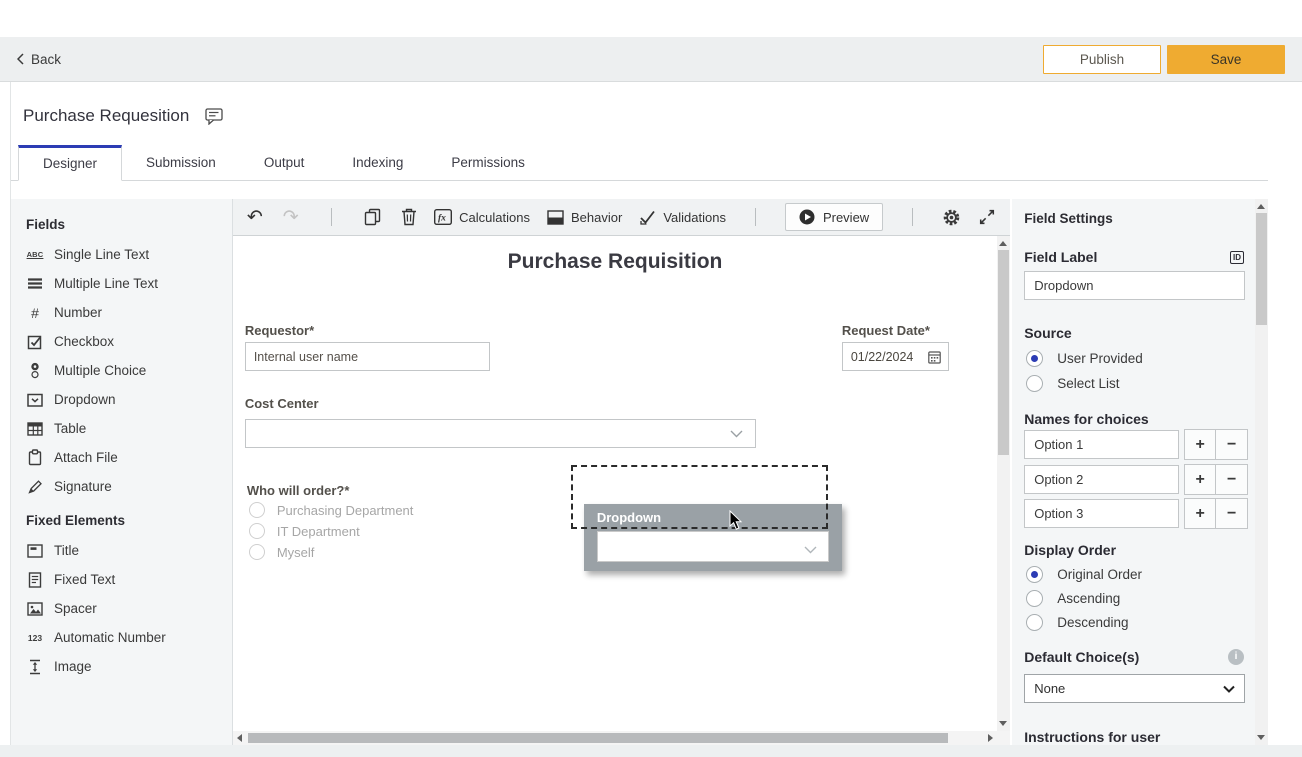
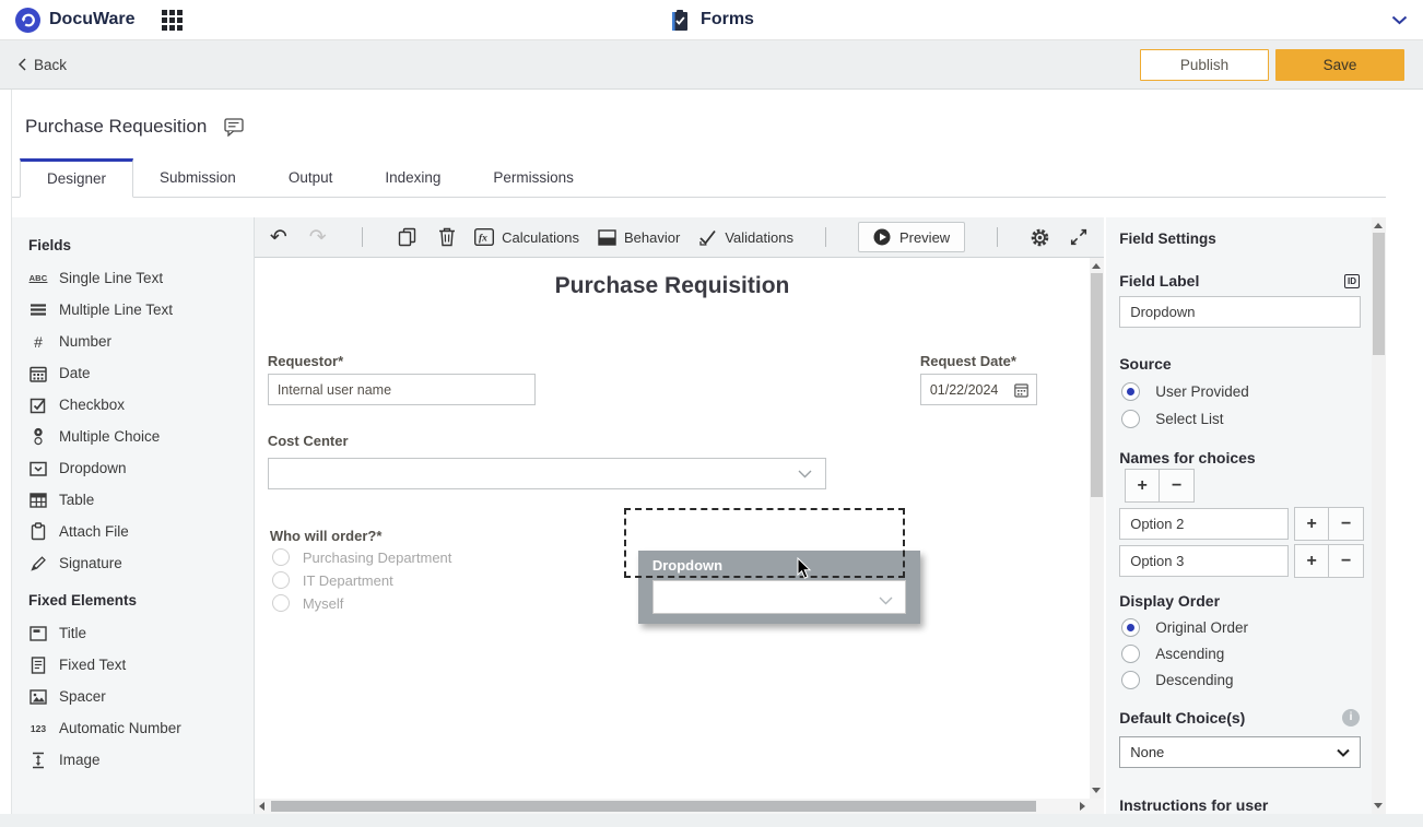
+ DocuWare
+ Forms
  Back
  Publish
  Save
  Purchase Requesition
  Designer
  Submission
  Output
  Indexing
  Permissions
  Fields
  ABC
  Single Line Text
  Multiple Line Text
  #
  Number
+ Date
  Checkbox
  Multiple Choice
  Dropdown
  Table
  Attach File
  Signature
  Fixed Elements
  Title
  Fixed Text
  Spacer
  123
  Automatic Number
  Image
  ↶
  ↷
  fx
  Calculations
  Behavior
  Validations
  Preview
  Purchase Requisition
  Requestor*
  Internal user name
  Request Date*
  01/22/2024
  Cost Center
  Who will order?*
  Purchasing Department
  IT Department
  Myself
  Dropdown
  Field Settings
  Field Label
  ID
  Dropdown
  Source
  User Provided
  Select List
  Names for choices
- Option 1
  +
  −
  Option 2
  +
  −
  Option 3
  +
  −
  Display Order
  Original Order
  Ascending
  Descending
  Default Choice(s)
  i
  None
  Instructions for user
